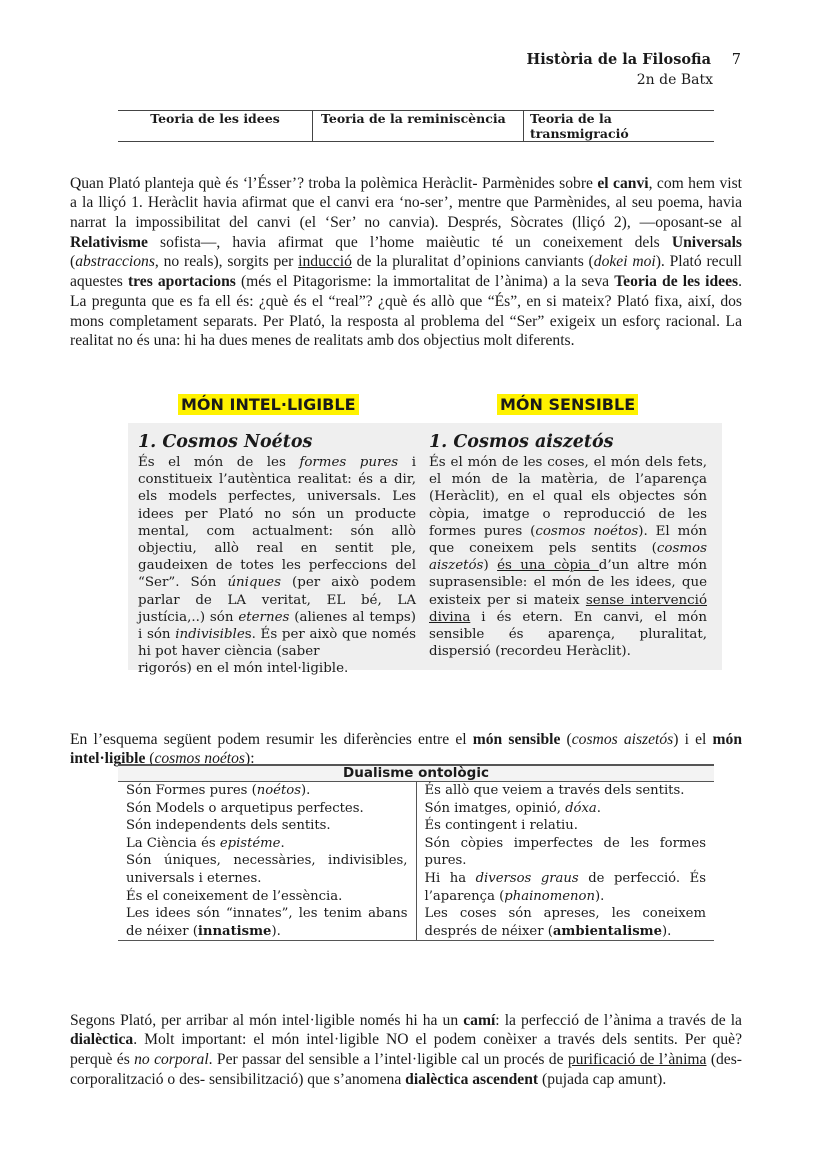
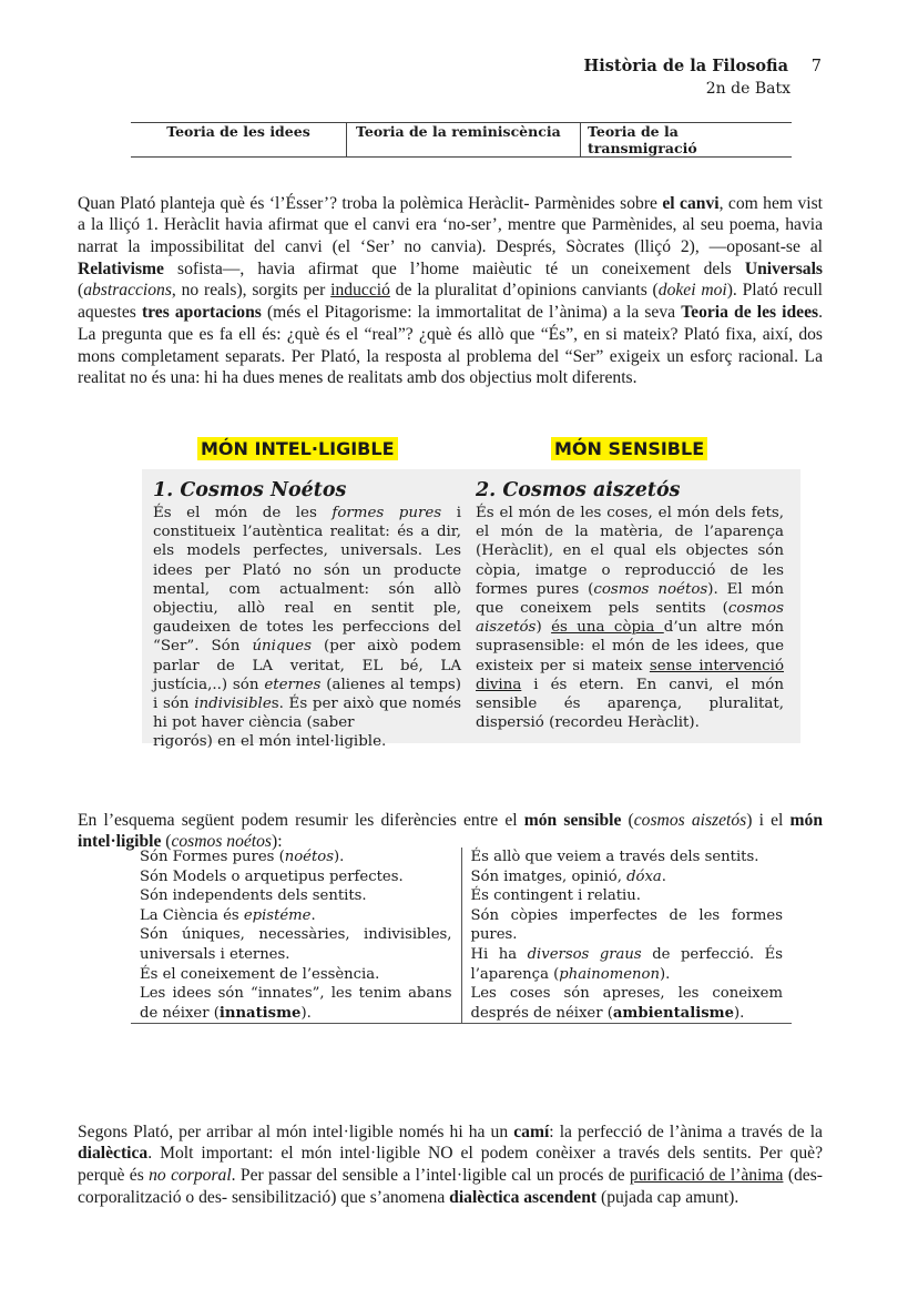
  Història de la Filosofia 7
  2n de Batx
  Teoria de les idees
  Teoria de la reminiscència
  Teoria de la transmigració
  Quan Plató planteja què és ‘l’Ésser’? troba la polèmica Heràclit- Parmènides sobre el canvi, com hem vist a la lliçó 1. Heràclit havia afirmat que el canvi era ‘no-ser’, mentre que Parmènides, al seu poema, havia narrat la impossibilitat del canvi (el ‘Ser’ no canvia). Després, Sòcrates (lliçó 2), —oposant-se al Relativisme sofista—, havia afirmat que l’home maièutic té un coneixement dels Universals (abstraccions, no reals), sorgits per inducció de la pluralitat d’opinions canviants (dokei moi). Plató recull aquestes tres aportacions (més el Pitagorisme: la immortalitat de l’ànima) a la seva Teoria de les idees. La pregunta que es fa ell és: ¿què és el “real”? ¿què és allò que “És”, en si mateix? Plató fixa, així, dos mons completament separats. Per Plató, la resposta al problema del “Ser” exigeix un esforç racional. La realitat no és una: hi ha dues menes de realitats amb dos objectius molt diferents.
  MÓN INTEL·LIGIBLE
  MÓN SENSIBLE
  1. Cosmos Noétos
  És el món de les formes pures i constitueix l’autèntica realitat: és a dir, els models perfectes, universals. Les idees per Plató no són un producte mental, com actualment: són allò objectiu, allò real en sentit ple, gaudeixen de totes les perfeccions del “Ser”. Són úniques (per això podem parlar de LA veritat, EL bé, LA justícia,..) són eternes (alienes al temps) i són indivisibles. És per això que només hi pot haver ciència (saber
  rigorós) en el món intel·ligible.
- 1. Cosmos aiszetós
+ 2. Cosmos aiszetós
  És el món de les coses, el món dels fets, el món de la matèria, de l’aparença (Heràclit), en el qual els objectes són còpia, imatge o reproducció de les formes pures (cosmos noétos). El món que coneixem pels sentits (cosmos aiszetós) és una còpia d’un altre món suprasensible: el món de les idees, que existeix per si mateix sense intervenció divina i és etern. En canvi, el món sensible és aparença, pluralitat, dispersió (recordeu Heràclit).
  En l’esquema següent podem resumir les diferències entre el món sensible (cosmos aiszetós) i el món intel·ligible (cosmos noétos):
- Dualisme ontològic
  Són Formes pures (noétos).Són Models o arquetipus perfectes.Són independents dels sentits.La Ciència és epistéme.Són úniques, necessàries, indivisibles, universals i eternes.És el coneixement de l’essència.Les idees són “innates”, les tenim abans de néixer (innatisme).	És allò que veiem a través dels sentits.Són imatges, opinió, dóxa.És contingent i relatiu.Són còpies imperfectes de les formes pures.Hi ha diversos graus de perfecció. És l’aparença (phainomenon).Les coses són apreses, les coneixem després de néixer (ambientalisme).
  Segons Plató, per arribar al món intel·ligible només hi ha un camí: la perfecció de l’ànima a través de la dialèctica. Molt important: el món intel·ligible NO el podem conèixer a través dels sentits. Per què? perquè és no corporal. Per passar del sensible a l’intel·ligible cal un procés de purificació de l’ànima (des-corporalització o des- sensibilització) que s’anomena dialèctica ascendent (pujada cap amunt).
